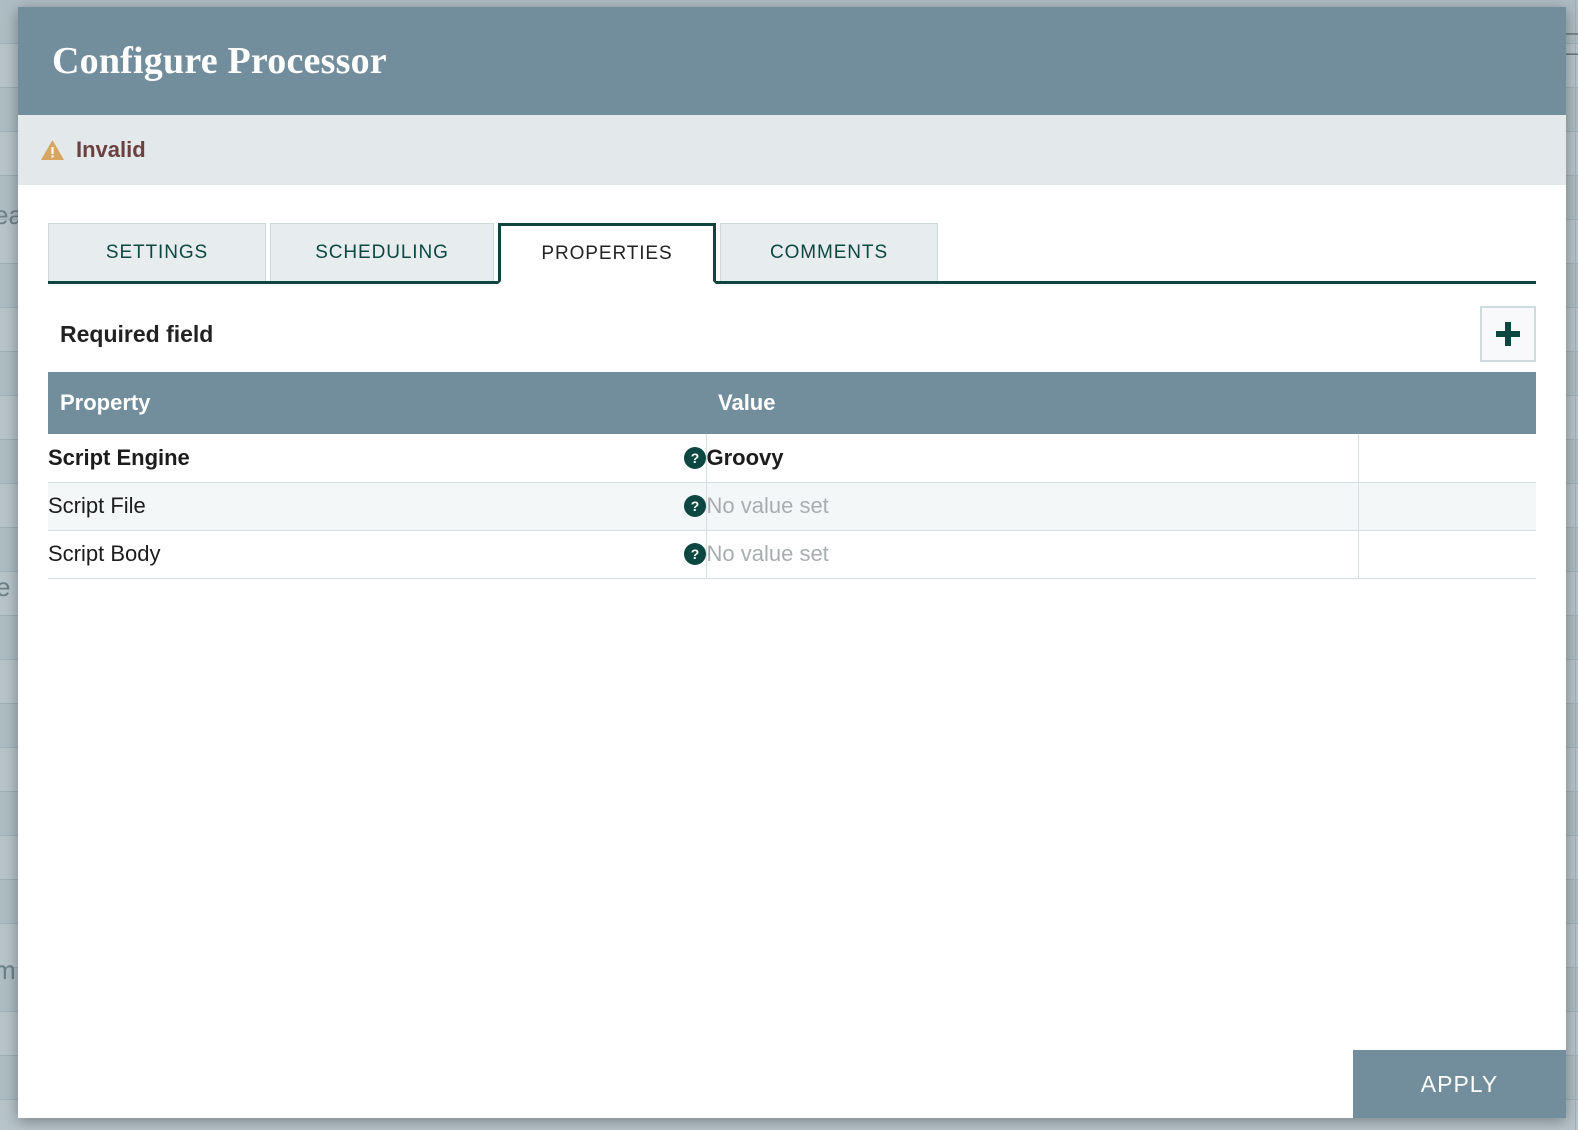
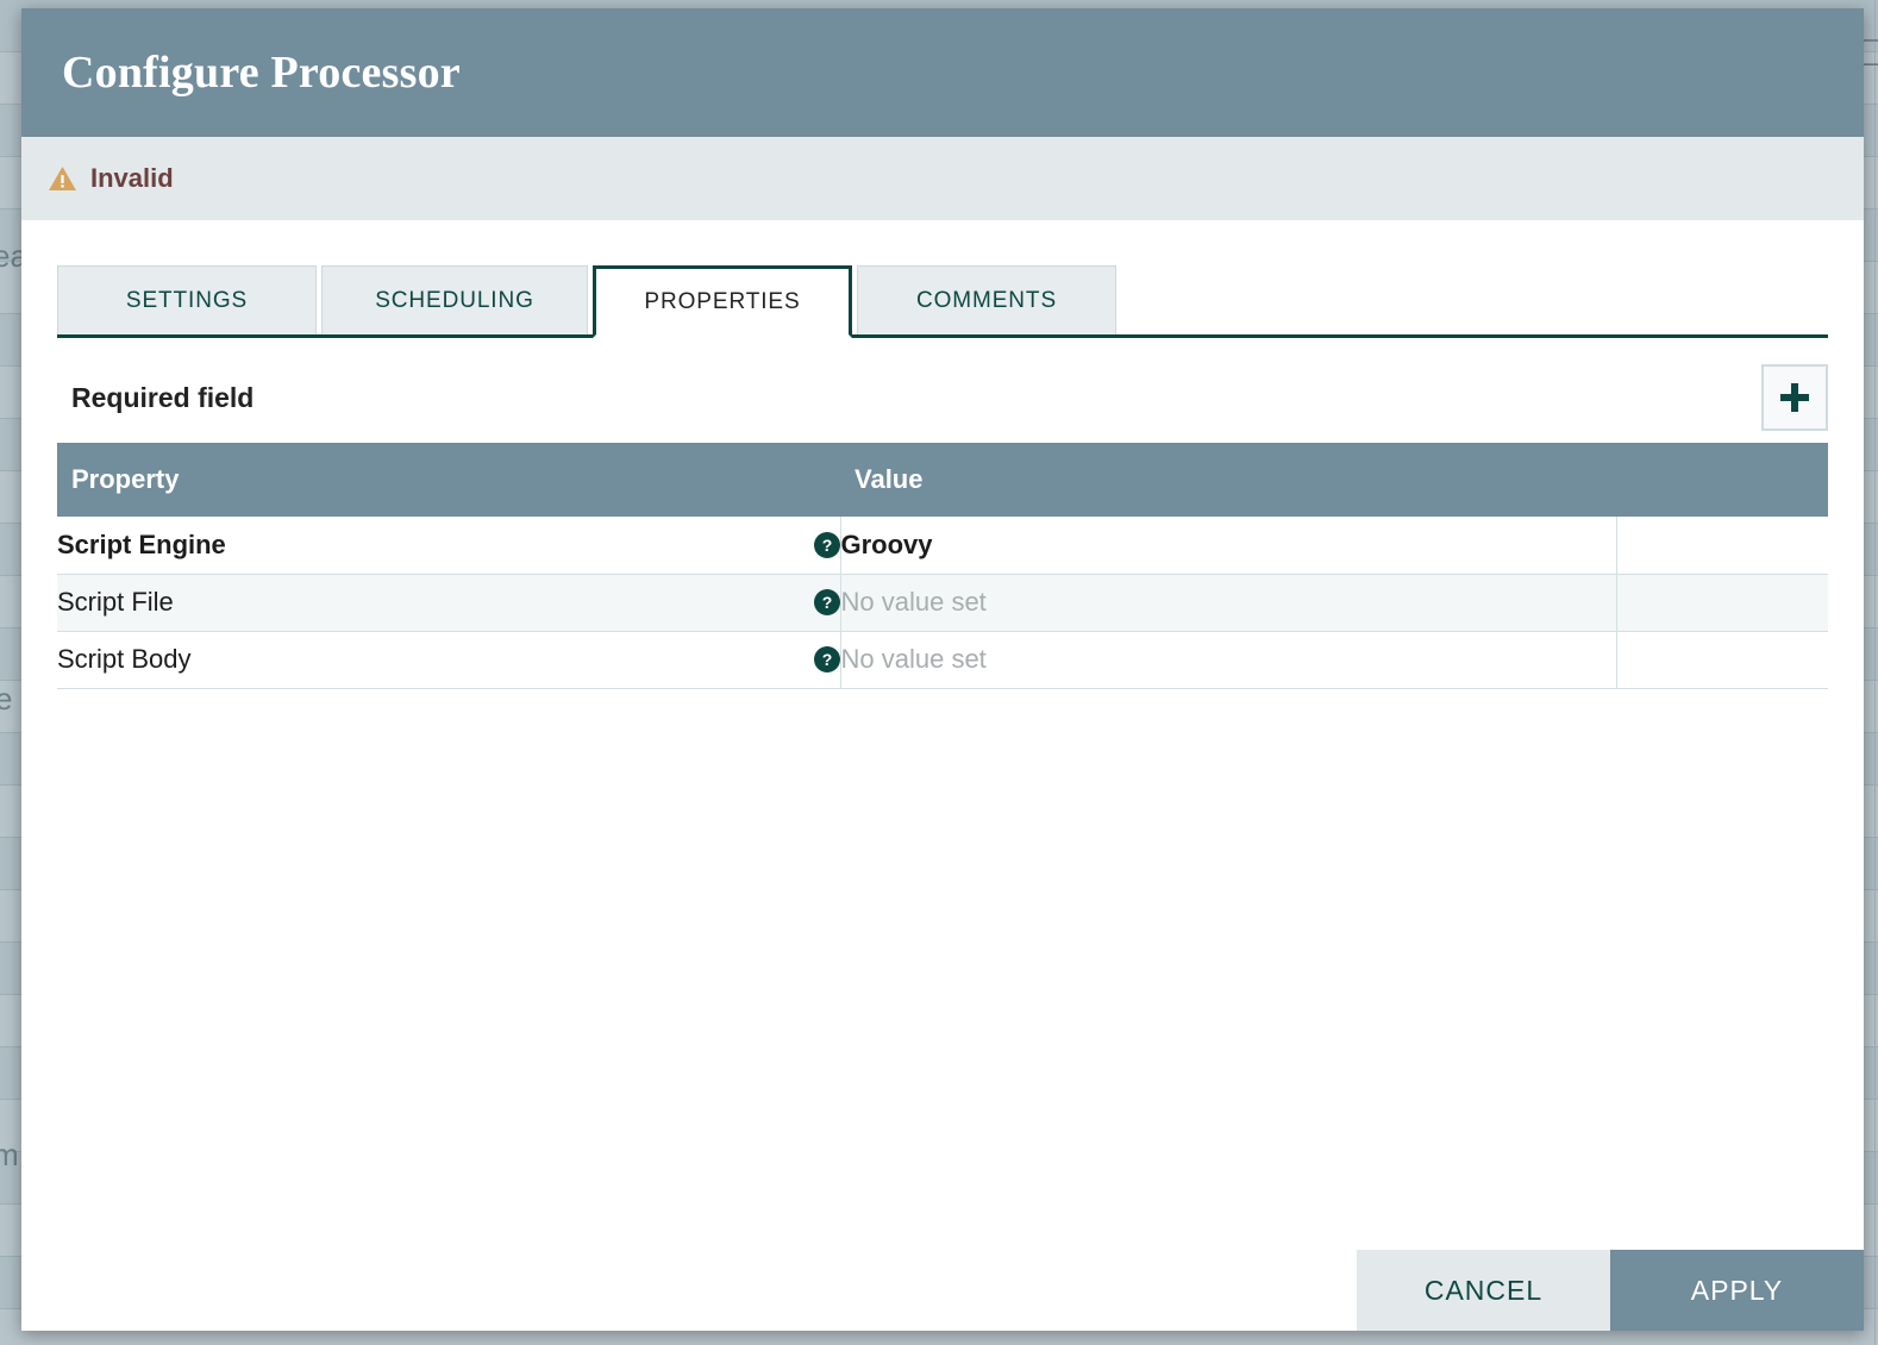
  ea
  e
  m
  ☐
  Configure Processor
  Invalid
  SETTINGS
  SCHEDULING
  PROPERTIES
  COMMENTS
  Required field
  Property	Value
  Script Engine ?	Groovy
  Script File ?	No value set
  Script Body ?	No value set
+ CANCEL
  APPLY
